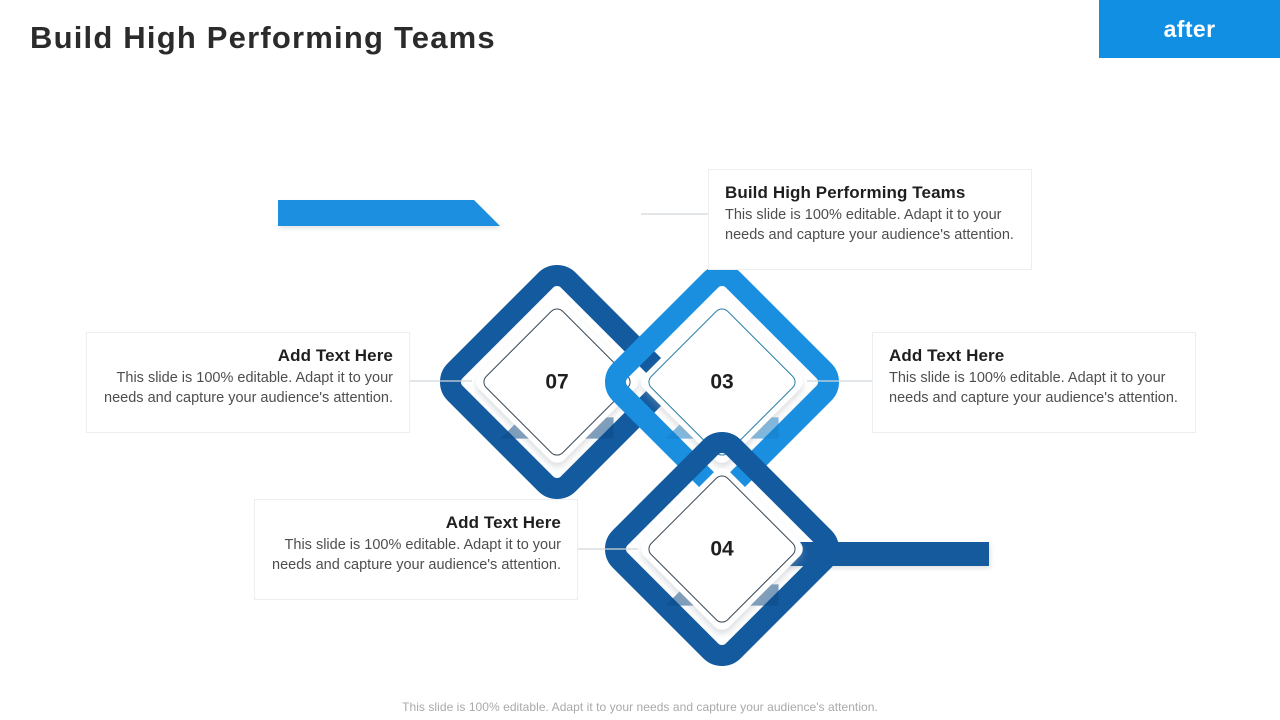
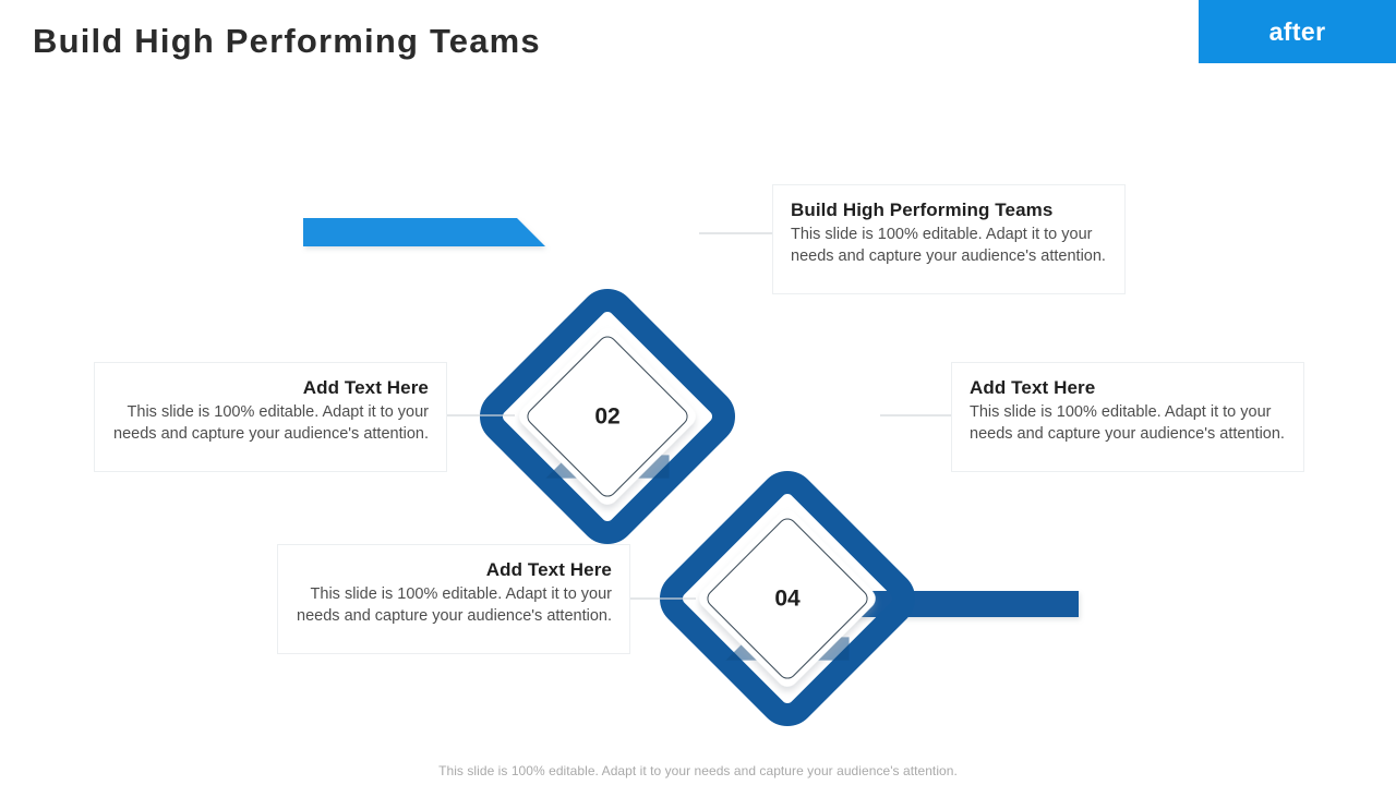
  Build High Performing Teams
  after
- 07
+ 02
- 03
  04
  Build High Performing Teams
  This slide is 100% editable. Adapt it to your needs and capture your audience's attention.
  Add Text Here
  This slide is 100% editable. Adapt it to your needs and capture your audience's attention.
  Add Text Here
  This slide is 100% editable. Adapt it to your needs and capture your audience's attention.
  Add Text Here
  This slide is 100% editable. Adapt it to your needs and capture your audience's attention.
  This slide is 100% editable. Adapt it to your needs and capture your audience's attention.
